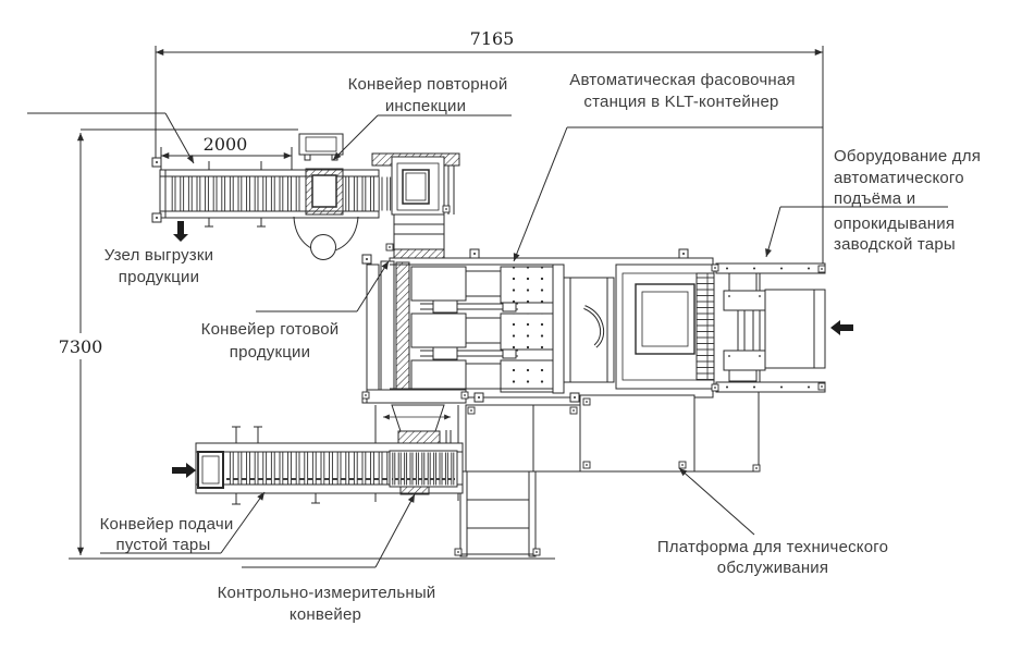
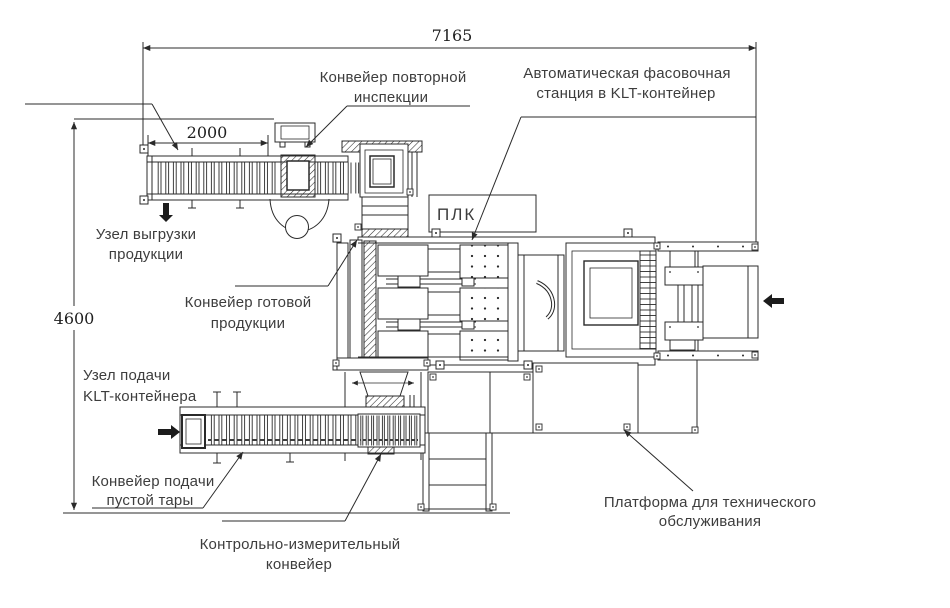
  7165
  2000
- 7300
+ 4600
+ ПЛК
  Конвейер повторной
  инспекции
  Автоматическая фасовочная
  станция в KLT-контейнер
- Оборудование для
- автоматического
- подъёма и
- опрокидывания
- заводской тары
  Узел выгрузки
  продукции
  Конвейер готовой
  продукции
+ Узел подачи
+ KLT-контейнера
  Конвейер подачи
  пустой тары
  Контрольно-измерительный
  конвейер
  Платформа для технического
  обслуживания
